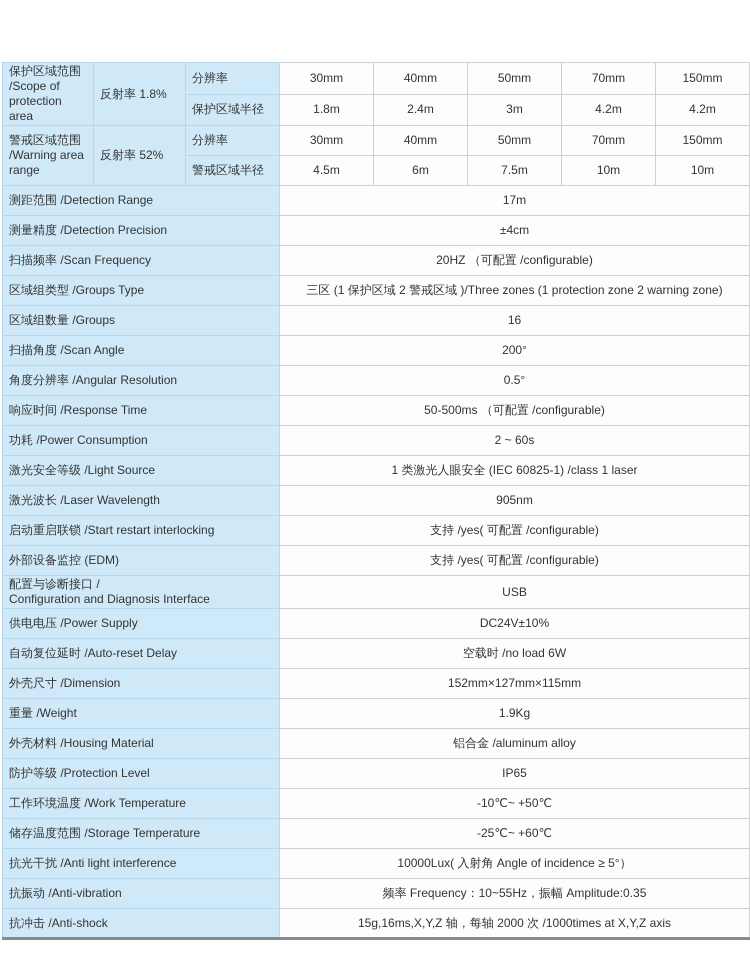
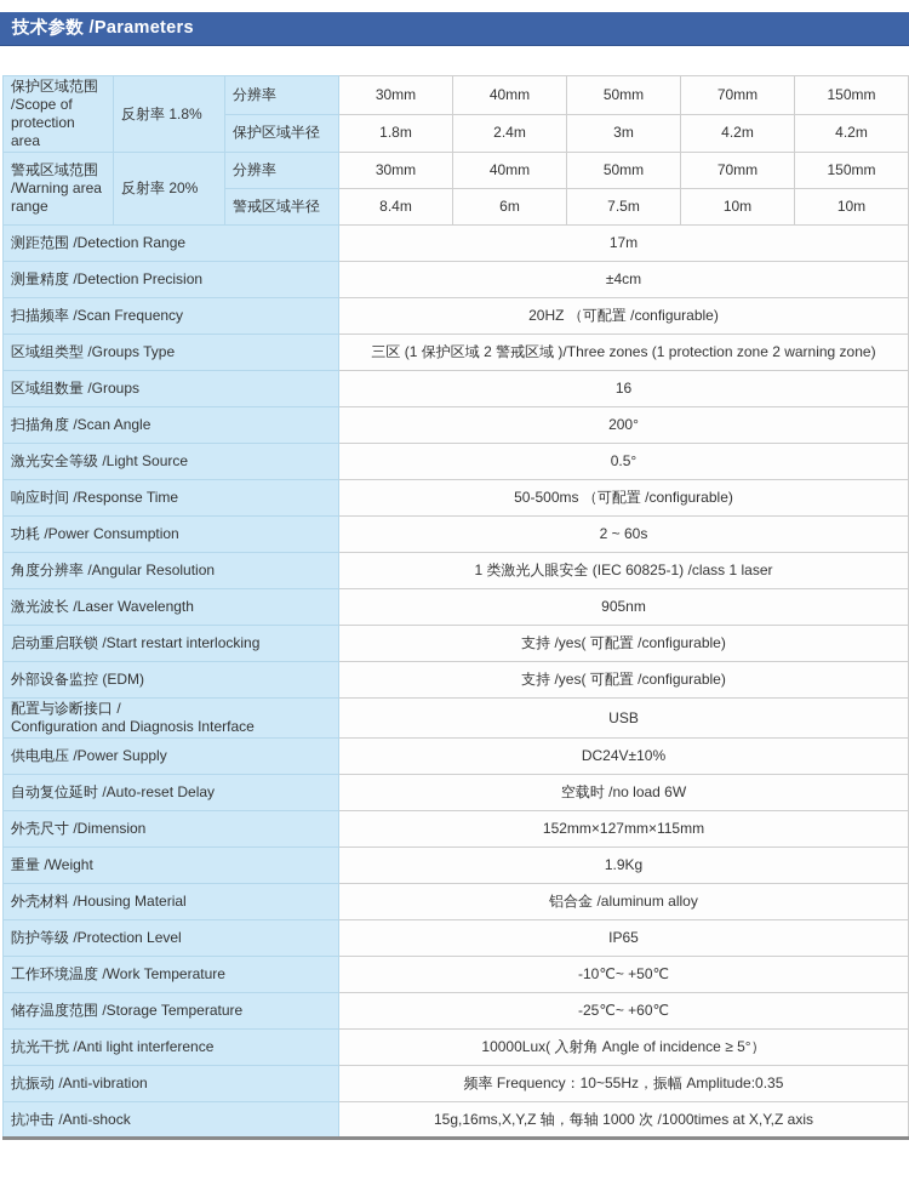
+ 技术参数 /Parameters
  保护区域范围 /Scope of protection area	反射率 1.8%	分辨率	30mm	40mm	50mm	70mm	150mm
  保护区域半径	1.8m	2.4m	3m	4.2m	4.2m
- 警戒区域范围 /Warning area range	反射率 52%	分辨率	30mm	40mm	50mm	70mm	150mm
+ 警戒区域范围 /Warning area range	反射率 20%	分辨率	30mm	40mm	50mm	70mm	150mm
- 警戒区域半径	4.5m	6m	7.5m	10m	10m
+ 警戒区域半径	8.4m	6m	7.5m	10m	10m
  测距范围 /Detection Range	17m
  测量精度 /Detection Precision	±4cm
  扫描频率 /Scan Frequency	20HZ （可配置 /configurable)
  区域组类型 /Groups Type	三区 (1 保护区域 2 警戒区域 )/Three zones (1 protection zone 2 warning zone)
  区域组数量 /Groups	16
  扫描角度 /Scan Angle	200°
- 角度分辨率 /Angular Resolution	0.5°
+ 激光安全等级 /Light Source	0.5°
  响应时间 /Response Time	50-500ms （可配置 /configurable)
  功耗 /Power Consumption	2 ~ 60s
- 激光安全等级 /Light Source	1 类激光人眼安全 (IEC 60825-1) /class 1 laser
+ 角度分辨率 /Angular Resolution	1 类激光人眼安全 (IEC 60825-1) /class 1 laser
  激光波长 /Laser Wavelength	905nm
  启动重启联锁 /Start restart interlocking	支持 /yes( 可配置 /configurable)
  外部设备监控 (EDM)	支持 /yes( 可配置 /configurable)
  配置与诊断接口 / Configuration and Diagnosis Interface	USB
  供电电压 /Power Supply	DC24V±10%
  自动复位延时 /Auto-reset Delay	空载时 /no load 6W
  外壳尺寸 /Dimension	152mm×127mm×115mm
  重量 /Weight	1.9Kg
  外壳材料 /Housing Material	铝合金 /aluminum alloy
  防护等级 /Protection Level	IP65
  工作环境温度 /Work Temperature	-10℃~ +50℃
  储存温度范围 /Storage Temperature	-25℃~ +60℃
  抗光干扰 /Anti light interference	10000Lux( 入射角 Angle of incidence ≥ 5°）
  抗振动 /Anti-vibration	频率 Frequency：10~55Hz，振幅 Amplitude:0.35
- 抗冲击 /Anti-shock	15g,16ms,X,Y,Z 轴，每轴 2000 次 /1000times at X,Y,Z axis
+ 抗冲击 /Anti-shock	15g,16ms,X,Y,Z 轴，每轴 1000 次 /1000times at X,Y,Z axis
